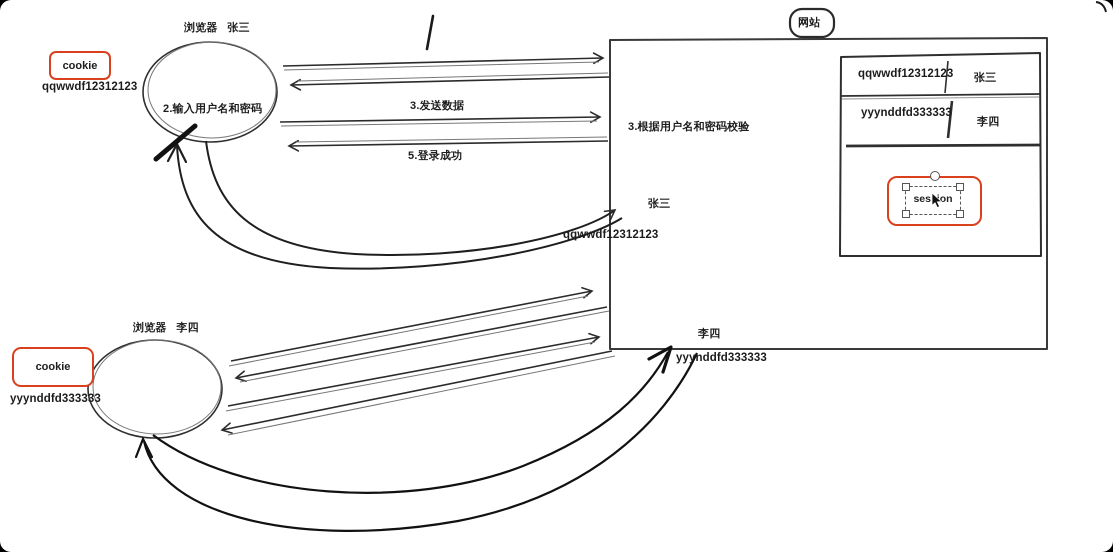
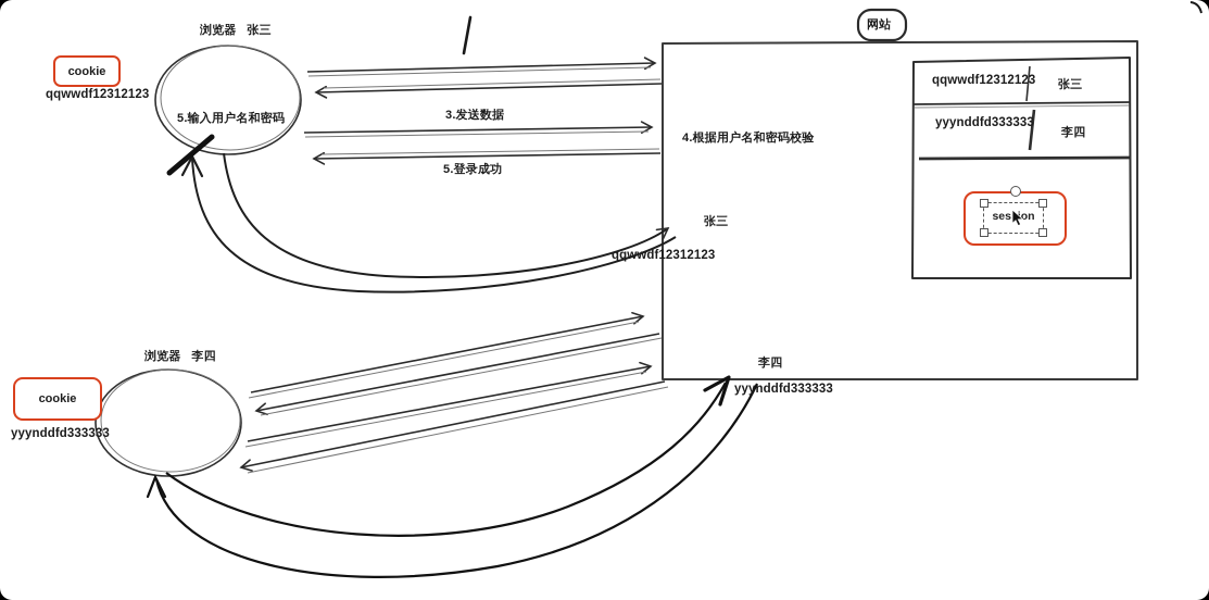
  浏览器 张三
  cookie
  qqwwdf12312123
- 2.输入用户名和密码
+ 5.输入用户名和密码
  3.发送数据
  5.登录成功
  网站
- 3.根据用户名和密码校验
+ 4.根据用户名和密码校验
  张三
  qqwwdf12312123
  李四
  yyynddfd333333
  qqwwdf12312123
  张三
  yyynddfd333333
  李四
  seson
  浏览器 李四
  cookie
  yyynddfd333333
